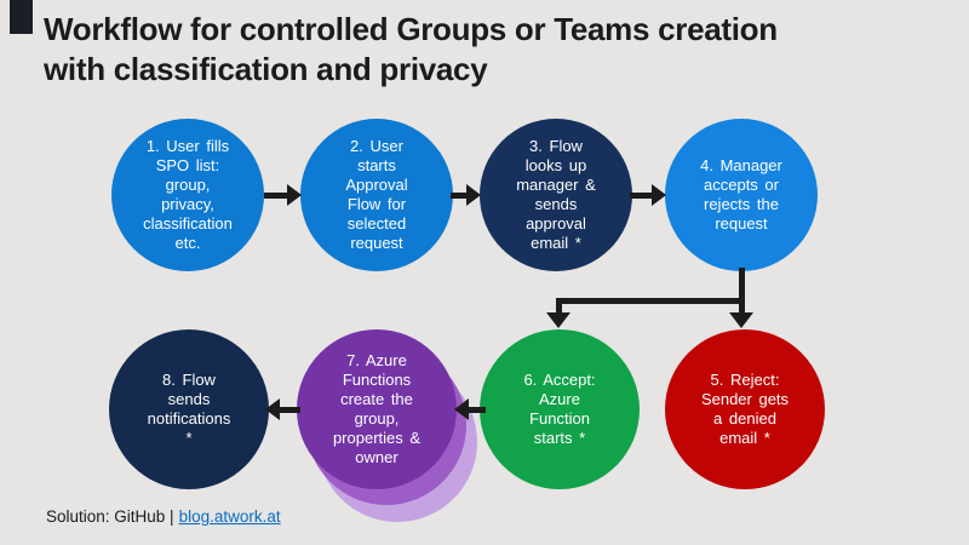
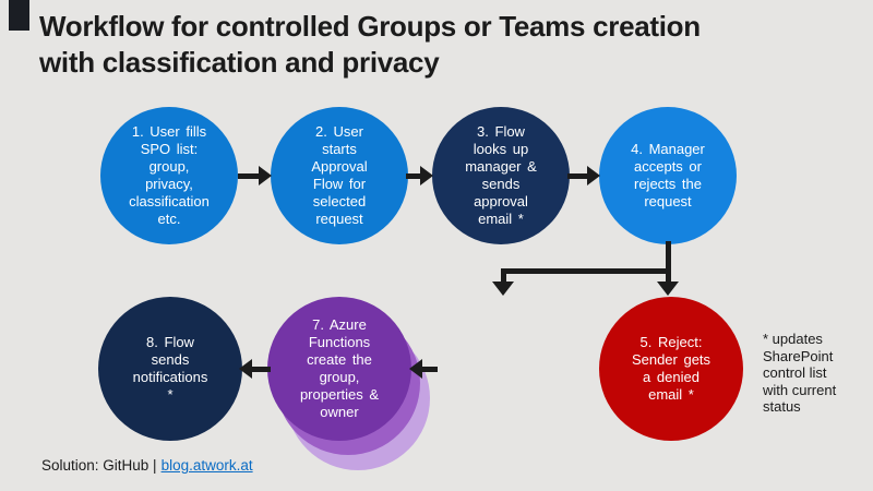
  Workflow for controlled Groups or Teams creation
  with classification and privacy
  1. User fills
  SPO list:
  group,
  privacy,
  classification
  etc.
  2. User
  starts
  Approval
  Flow for
  selected
  request
  3. Flow
  looks up
  manager &
  sends
  approval
  email *
  4. Manager
  accepts or
  rejects the
  request
  5. Reject:
  Sender gets
  a denied
  email *
- 6. Accept:
- Azure
- Function
- starts *
  7. Azure
  Functions
  create the
  group,
  properties &
  owner
  8. Flow
  sends
  notifications
  *
+ * updates
+ SharePoint
+ control list
+ with current
+ status
  Solution: GitHub | blog.atwork.at
